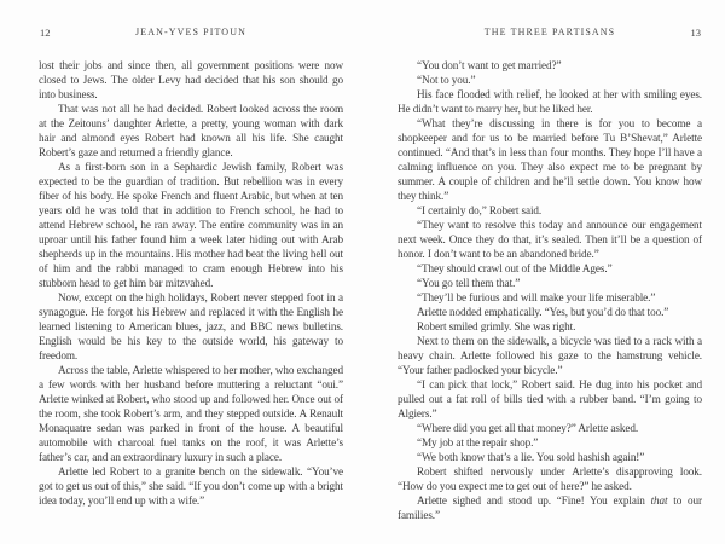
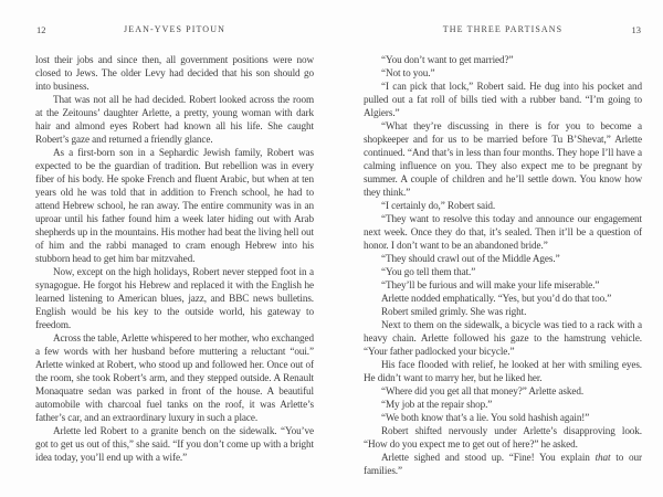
  12
  JEAN-YVES PITOUN
  lost their jobs and since then, all government positions were now closed to Jews. The older Levy had decided that his son should go into business.
  That was not all he had decided. Robert looked across the room at the Zeitouns’ daughter Arlette, a pretty, young woman with dark hair and almond eyes Robert had known all his life. She caught Robert’s gaze and returned a friendly glance.
  As a first-born son in a Sephardic Jewish family, Robert was expected to be the guardian of tradition. But rebellion was in every fiber of his body. He spoke French and fluent Arabic, but when at ten years old he was told that in addition to French school, he had to attend Hebrew school, he ran away. The entire community was in an uproar until his father found him a week later hiding out with Arab shepherds up in the mountains. His mother had beat the living hell out of him and the rabbi managed to cram enough Hebrew into his stubborn head to get him bar mitzvahed.
  Now, except on the high holidays, Robert never stepped foot in a synagogue. He forgot his Hebrew and replaced it with the English he learned listening to American blues, jazz, and BBC news bulletins. English would be his key to the outside world, his gateway to freedom.
  Across the table, Arlette whispered to her mother, who exchanged a few words with her husband before muttering a reluctant “oui.” Arlette winked at Robert, who stood up and followed her. Once out of the room, she took Robert’s arm, and they stepped outside. A Renault Monaquatre sedan was parked in front of the house. A beautiful automobile with charcoal fuel tanks on the roof, it was Arlette’s father’s car, and an extraordinary luxury in such a place.
  Arlette led Robert to a granite bench on the sidewalk. “You’ve got to get us out of this,” she said. “If you don’t come up with a bright idea today, you’ll end up with a wife.”
  THE THREE PARTISANS
  13
  “You don’t want to get married?”
  “Not to you.”
- His face flooded with relief, he looked at her with smiling eyes. He didn’t want to marry her, but he liked her.
+ “I can pick that lock,” Robert said. He dug into his pocket and pulled out a fat roll of bills tied with a rubber band. “I’m going to Algiers.”
  “What they’re discussing in there is for you to become a shopkeeper and for us to be married before Tu B’Shevat,” Arlette continued. “And that’s in less than four months. They hope I’ll have a calming influence on you. They also expect me to be pregnant by summer. A couple of children and he’ll settle down. You know how they think.”
  “I certainly do,” Robert said.
  “They want to resolve this today and announce our engagement next week. Once they do that, it’s sealed. Then it’ll be a question of honor. I don’t want to be an abandoned bride.”
  “They should crawl out of the Middle Ages.”
  “You go tell them that.”
  “They’ll be furious and will make your life miserable.”
  Arlette nodded emphatically. “Yes, but you’d do that too.”
  Robert smiled grimly. She was right.
  Next to them on the sidewalk, a bicycle was tied to a rack with a heavy chain. Arlette followed his gaze to the hamstrung vehicle. “Your father padlocked your bicycle.”
- “I can pick that lock,” Robert said. He dug into his pocket and pulled out a fat roll of bills tied with a rubber band. “I’m going to Algiers.”
+ His face flooded with relief, he looked at her with smiling eyes. He didn’t want to marry her, but he liked her.
  “Where did you get all that money?” Arlette asked.
  “My job at the repair shop.”
  “We both know that’s a lie. You sold hashish again!”
  Robert shifted nervously under Arlette’s disapproving look. “How do you expect me to get out of here?” he asked.
  Arlette sighed and stood up. “Fine! You explain that to our families.”
